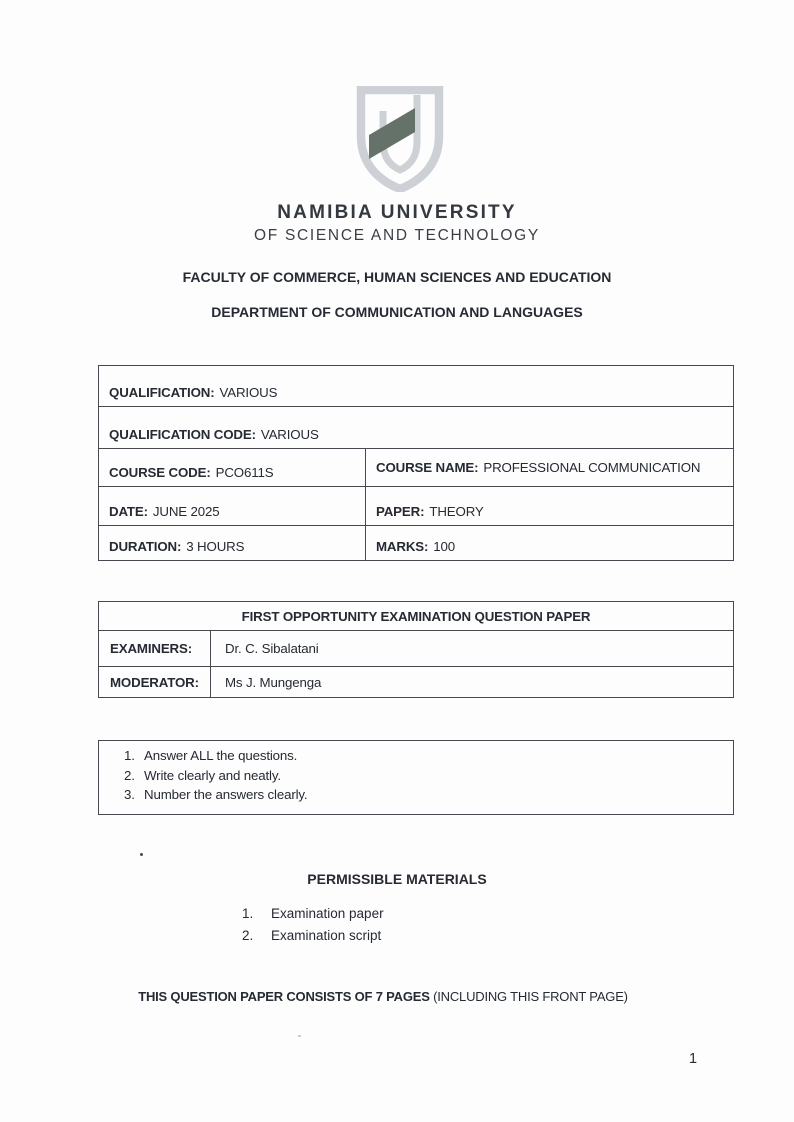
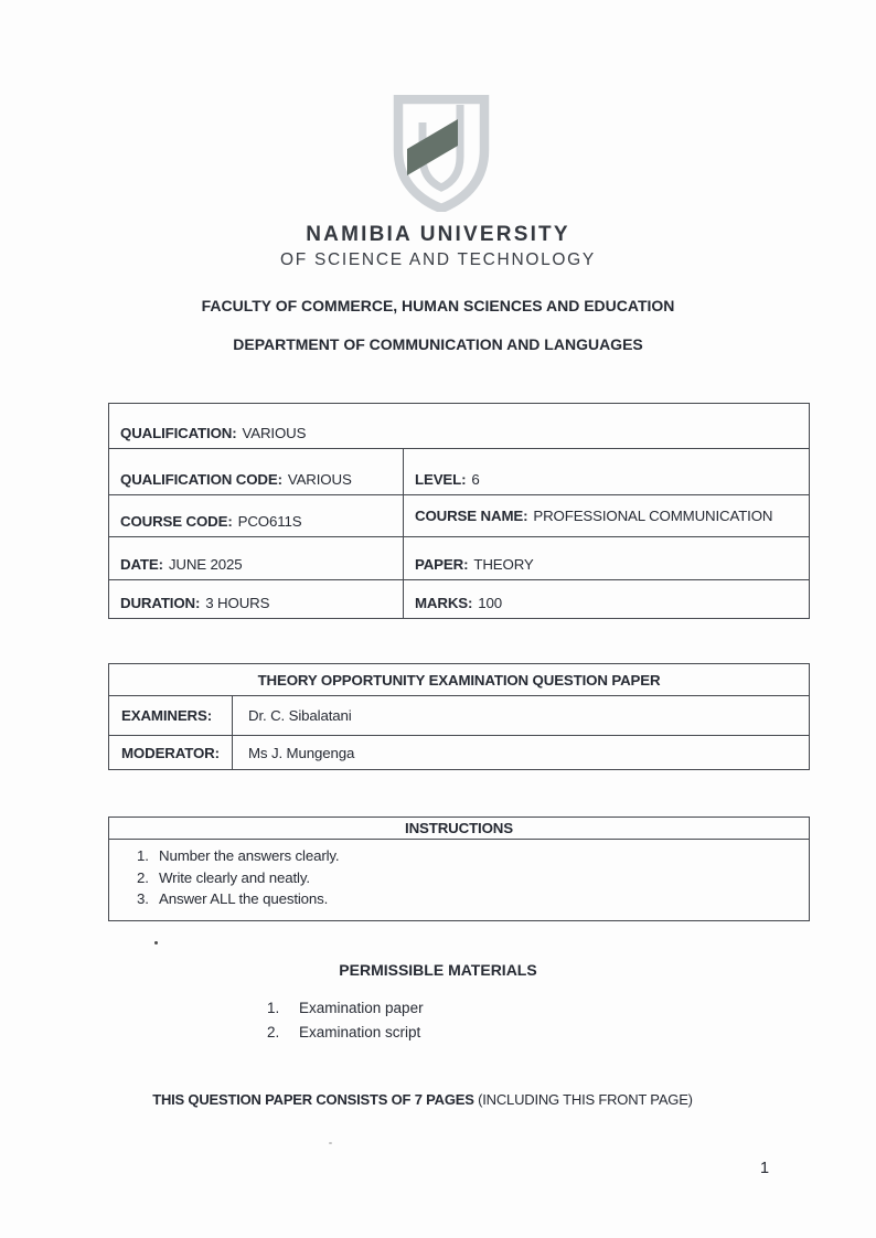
  NAMIBIA UNIVERSITY
  OF SCIENCE AND TECHNOLOGY
  FACULTY OF COMMERCE, HUMAN SCIENCES AND EDUCATION
  DEPARTMENT OF COMMUNICATION AND LANGUAGES
  QUALIFICATION:
  VARIOUS
  QUALIFICATION CODE:
  VARIOUS
+ LEVEL:
+ 6
  COURSE CODE:
  PCO611S
  COURSE NAME:
  PROFESSIONAL COMMUNICATION
  DATE:
  JUNE 2025
  PAPER:
  THEORY
  DURATION:
  3 HOURS
  MARKS:
  100
- FIRST OPPORTUNITY EXAMINATION QUESTION PAPER
+ THEORY OPPORTUNITY EXAMINATION QUESTION PAPER
  EXAMINERS:
  Dr. C. Sibalatani
  MODERATOR:
  Ms J. Mungenga
+ INSTRUCTIONS
  1.
- Answer ALL the questions.
+ Number the answers clearly.
  2.
  Write clearly and neatly.
  3.
- Number the answers clearly.
+ Answer ALL the questions.
  PERMISSIBLE MATERIALS
  1.
  Examination paper
  2.
  Examination script
  THIS QUESTION PAPER CONSISTS OF 7 PAGES (INCLUDING THIS FRONT PAGE)
  1
